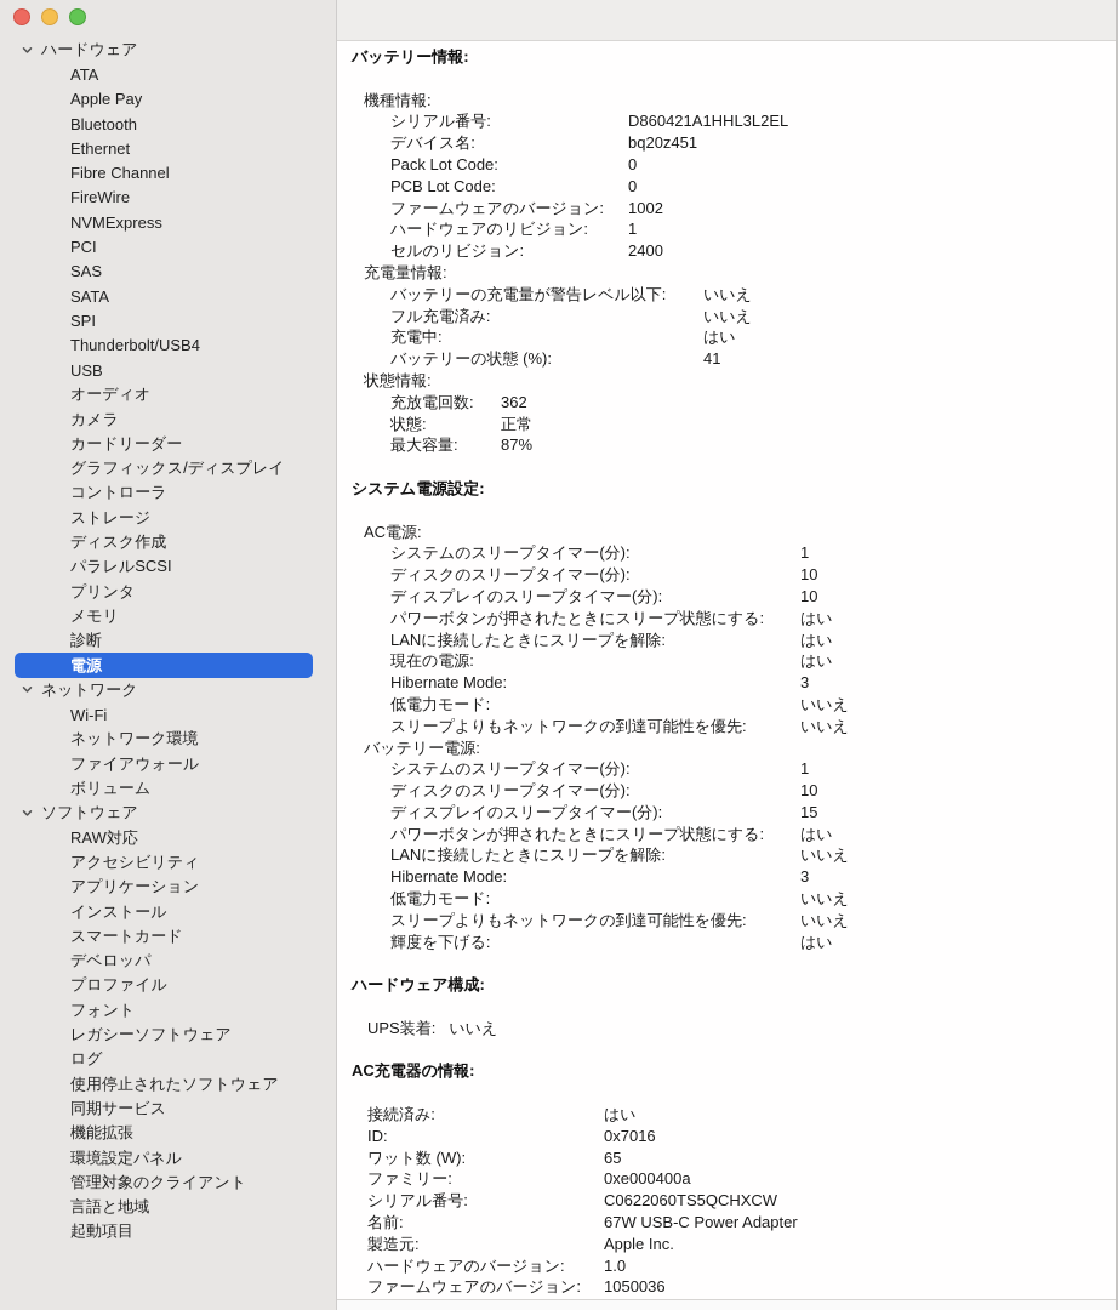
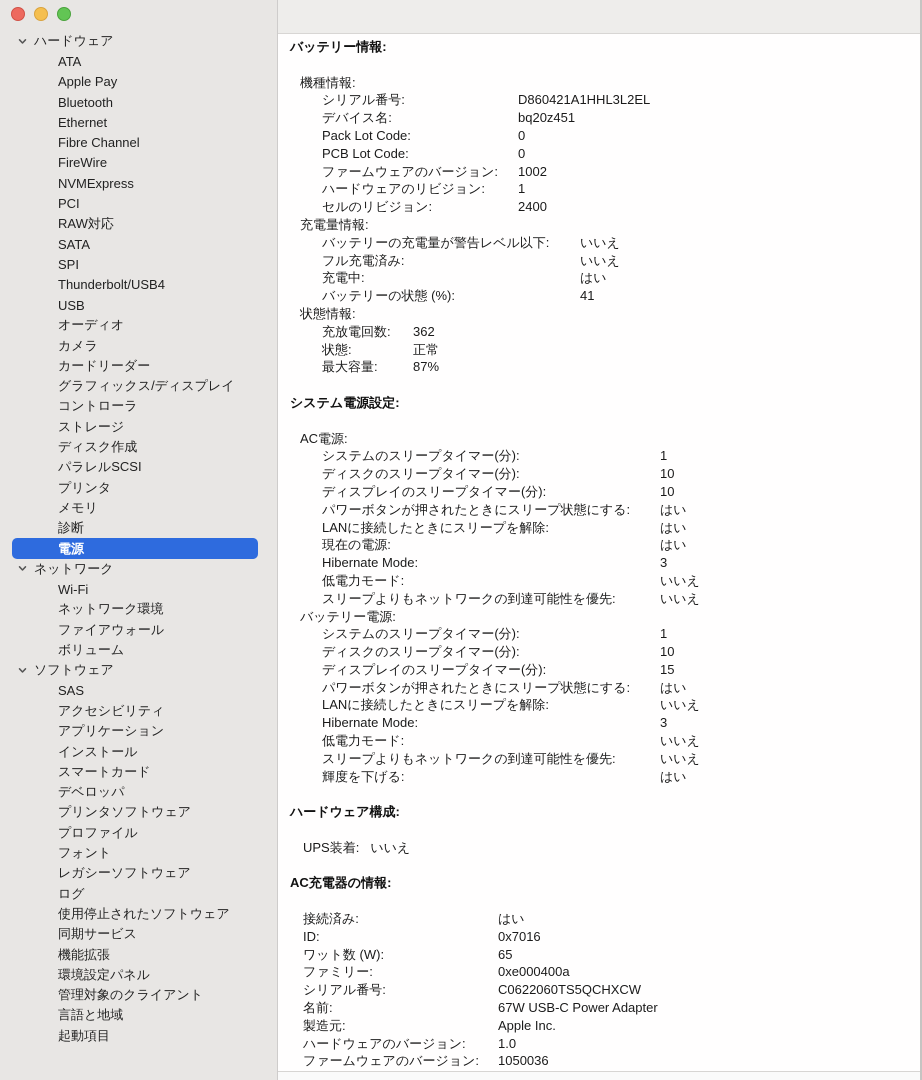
  ハードウェア
  ATA
  Apple Pay
  Bluetooth
  Ethernet
  Fibre Channel
  FireWire
  NVMExpress
  PCI
- SAS
+ RAW対応
  SATA
  SPI
  Thunderbolt/USB4
  USB
  オーディオ
  カメラ
  カードリーダー
  グラフィックス/ディスプレイ
  コントローラ
  ストレージ
  ディスク作成
  パラレルSCSI
  プリンタ
  メモリ
  診断
  電源
  ネットワーク
  Wi-Fi
  ネットワーク環境
  ファイアウォール
  ボリューム
  ソフトウェア
- RAW対応
+ SAS
  アクセシビリティ
  アプリケーション
  インストール
  スマートカード
  デベロッパ
+ プリンタソフトウェア
  プロファイル
  フォント
  レガシーソフトウェア
  ログ
  使用停止されたソフトウェア
  同期サービス
  機能拡張
  環境設定パネル
  管理対象のクライアント
  言語と地域
  起動項目
  バッテリー情報:
  機種情報:
  シリアル番号:
  D860421A1HHL3L2EL
  デバイス名:
  bq20z451
  Pack Lot Code:
  0
  PCB Lot Code:
  0
  ファームウェアのバージョン:
  1002
  ハードウェアのリビジョン:
  1
  セルのリビジョン:
  2400
  充電量情報:
  バッテリーの充電量が警告レベル以下:
  いいえ
  フル充電済み:
  いいえ
  充電中:
  はい
  バッテリーの状態 (%):
  41
  状態情報:
  充放電回数:
  362
  状態:
  正常
  最大容量:
  87%
  システム電源設定:
  AC電源:
  システムのスリープタイマー(分):
  1
  ディスクのスリープタイマー(分):
  10
  ディスプレイのスリープタイマー(分):
  10
  パワーボタンが押されたときにスリープ状態にする:
  はい
  LANに接続したときにスリープを解除:
  はい
  現在の電源:
  はい
  Hibernate Mode:
  3
  低電力モード:
  いいえ
  スリープよりもネットワークの到達可能性を優先:
  いいえ
  バッテリー電源:
  システムのスリープタイマー(分):
  1
  ディスクのスリープタイマー(分):
  10
  ディスプレイのスリープタイマー(分):
  15
  パワーボタンが押されたときにスリープ状態にする:
  はい
  LANに接続したときにスリープを解除:
  いいえ
  Hibernate Mode:
  3
  低電力モード:
  いいえ
  スリープよりもネットワークの到達可能性を優先:
  いいえ
  輝度を下げる:
  はい
  ハードウェア構成:
  UPS装着:
  いいえ
  AC充電器の情報:
  接続済み:
  はい
  ID:
  0x7016
  ワット数 (W):
  65
  ファミリー:
  0xe000400a
  シリアル番号:
  C0622060TS5QCHXCW
  名前:
  67W USB-C Power Adapter
  製造元:
  Apple Inc.
  ハードウェアのバージョン:
  1.0
  ファームウェアのバージョン:
  1050036
